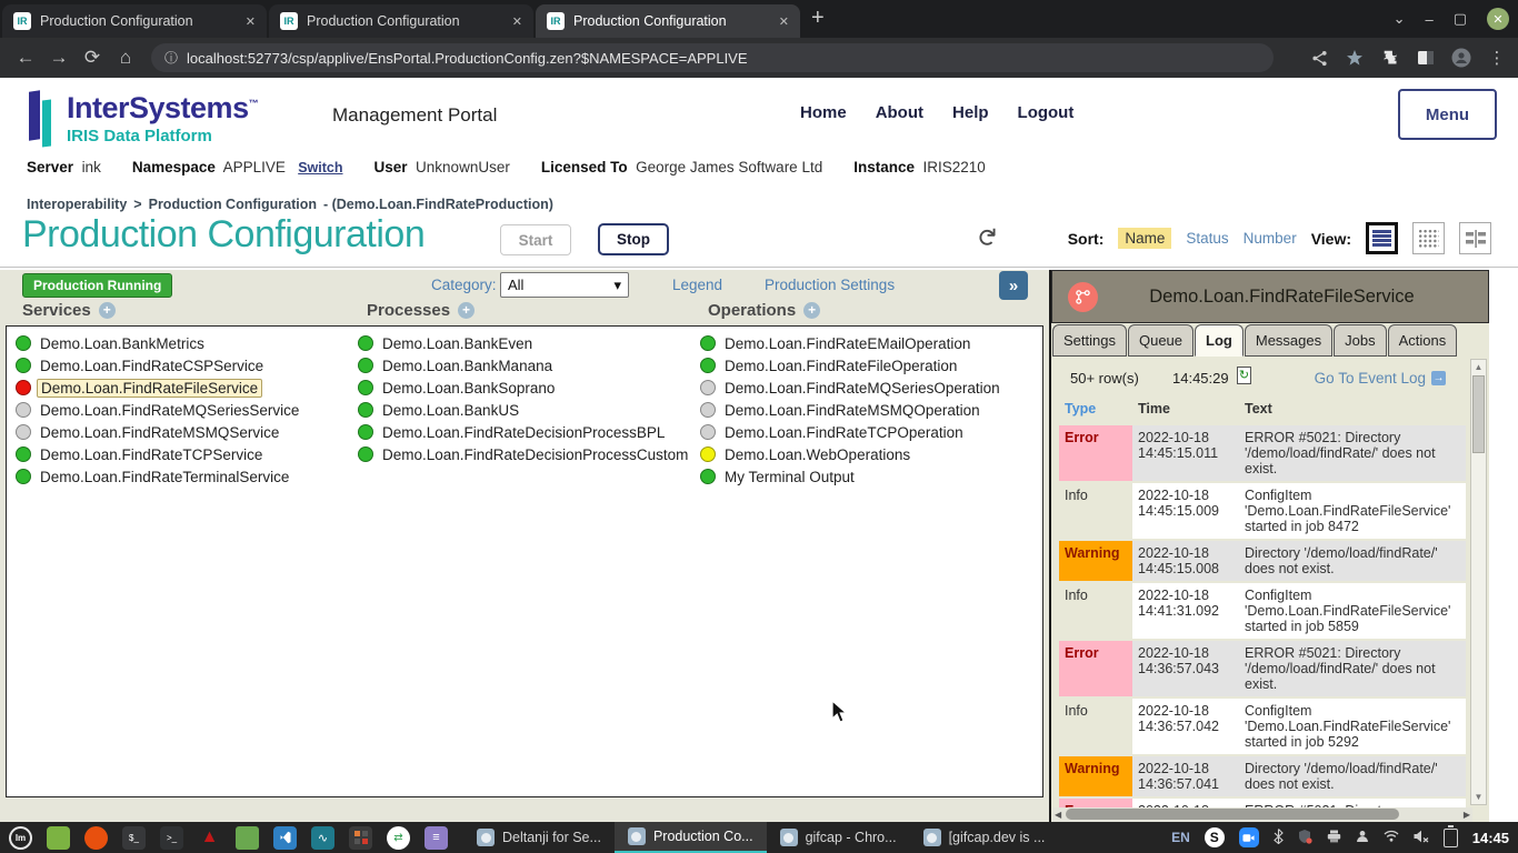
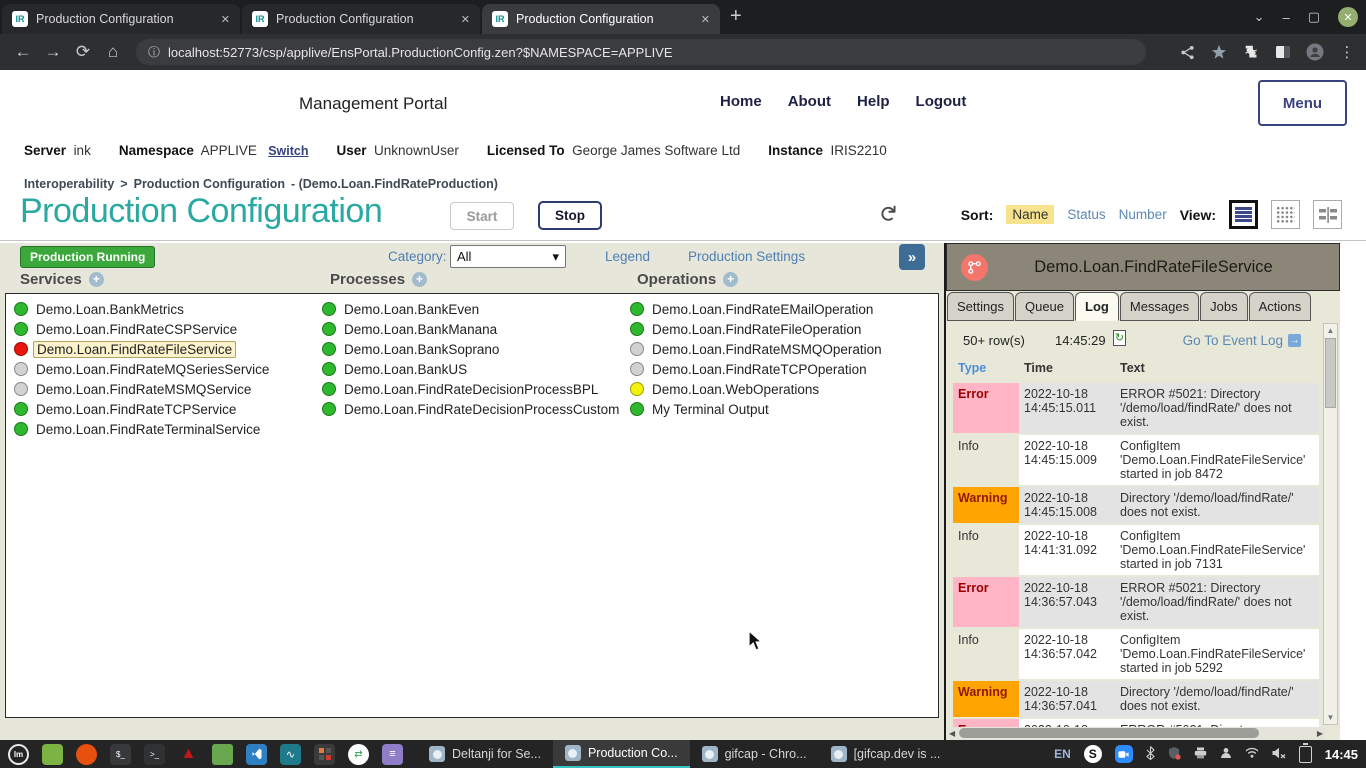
  IR
  Production Configuration
  ✕
  IR
  Production Configuration
  ✕
  IR
  Production Configuration
  ✕
  +
  ⌄
  –
  ▢
  ✕
  ←
  →
  ⟳
  ⌂
  ⓘ
  localhost:52773/csp/applive/EnsPortal.ProductionConfig.zen?$NAMESPACE=APPLIVE
  ⋮
- InterSystems™
- IRIS Data Platform
  Management Portal
  Home
  About
  Help
  Logout
  Menu
  Server ink
  Namespace APPLIVE Switch
  User UnknownUser
  Licensed To George James Software Ltd
  Instance IRIS2210
  Interoperability
  >
  Production Configuration
  - (Demo.Loan.FindRateProduction)
  Production Configuration
  Start
  Stop
  Sort:
  Name
  Status
  Number
  View:
  Production Running
  Category:
  All
  ▾
  Legend
  Production Settings
  »
  Services
  +
  Processes
  +
  Operations
  +
  Demo.Loan.BankMetrics
  Demo.Loan.FindRateCSPService
  Demo.Loan.FindRateFileService
  Demo.Loan.FindRateMQSeriesService
  Demo.Loan.FindRateMSMQService
  Demo.Loan.FindRateTCPService
  Demo.Loan.FindRateTerminalService
  Demo.Loan.BankEven
  Demo.Loan.BankManana
  Demo.Loan.BankSoprano
  Demo.Loan.BankUS
  Demo.Loan.FindRateDecisionProcessBPL
  Demo.Loan.FindRateDecisionProcessCustom
  Demo.Loan.FindRateEMailOperation
  Demo.Loan.FindRateFileOperation
- Demo.Loan.FindRateMQSeriesOperation
  Demo.Loan.FindRateMSMQOperation
  Demo.Loan.FindRateTCPOperation
  Demo.Loan.WebOperations
  My Terminal Output
  Demo.Loan.FindRateFileService
  Settings
  Queue
  Log
  Messages
  Jobs
  Actions
  50+ row(s)
  14:45:29
  ↻
  Go To Event Log
  →
  Type
  Time
  Text
  Error
  2022-10-18
  14:45:15.011
  ERROR #5021: Directory '/demo/load/findRate/' does not exist.
  Info
  2022-10-18
  14:45:15.009
  ConfigItem 'Demo.Loan.FindRateFileService' started in job 8472
  Warning
  2022-10-18
  14:45:15.008
  Directory '/demo/load/findRate/' does not exist.
  Info
  2022-10-18
  14:41:31.092
- ConfigItem 'Demo.Loan.FindRateFileService' started in job 5859
+ ConfigItem 'Demo.Loan.FindRateFileService' started in job 7131
  Error
  2022-10-18
  14:36:57.043
  ERROR #5021: Directory '/demo/load/findRate/' does not exist.
  Info
  2022-10-18
  14:36:57.042
  ConfigItem 'Demo.Loan.FindRateFileService' started in job 5292
  Warning
  2022-10-18
  14:36:57.041
  Directory '/demo/load/findRate/' does not exist.
  ▲
  ▼
  ◀
  ▶
  lm
  $_
  >_
  ▲
  ∿
  ⇄
  ≡
  Deltanji for Se...
  Production Co...
  gifcap - Chro...
  [gifcap.dev is ...
  EN
  S
  14:45
